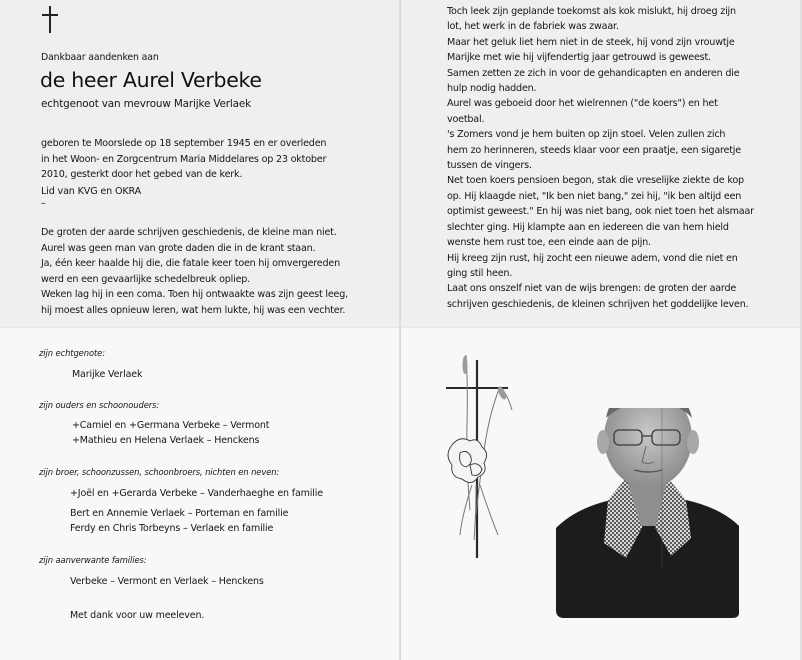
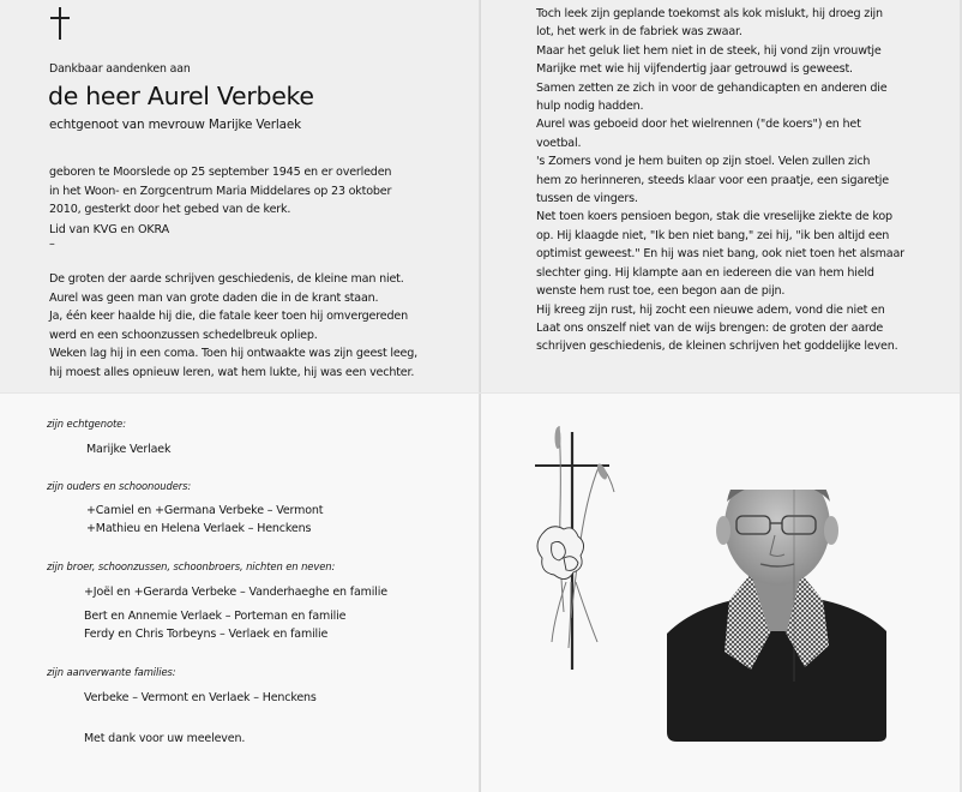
  Dankbaar aandenken aan
  de heer Aurel Verbeke
  echtgenoot van mevrouw Marijke Verlaek
- geboren te Moorslede op 18 september 1945 en er overleden
+ geboren te Moorslede op 25 september 1945 en er overleden
  in het Woon- en Zorgcentrum Maria Middelares op 23 oktober
  2010, gesterkt door het gebed van de kerk.
  Lid van KVG en OKRA
  –
  De groten der aarde schrijven geschiedenis, de kleine man niet.
  Aurel was geen man van grote daden die in de krant staan.
  Ja, één keer haalde hij die, die fatale keer toen hij omvergereden
- werd en een gevaarlijke schedelbreuk opliep.
+ werd en een schoonzussen schedelbreuk opliep.
  Weken lag hij in een coma. Toen hij ontwaakte was zijn geest leeg,
  hij moest alles opnieuw leren, wat hem lukte, hij was een vechter.
  Toch leek zijn geplande toekomst als kok mislukt, hij droeg zijn
  lot, het werk in de fabriek was zwaar.
  Maar het geluk liet hem niet in de steek, hij vond zijn vrouwtje
  Marijke met wie hij vijfendertig jaar getrouwd is geweest.
  Samen zetten ze zich in voor de gehandicapten en anderen die
  hulp nodig hadden.
  Aurel was geboeid door het wielrennen ("de koers") en het
  voetbal.
  's Zomers vond je hem buiten op zijn stoel. Velen zullen zich
  hem zo herinneren, steeds klaar voor een praatje, een sigaretje
  tussen de vingers.
  Net toen koers pensioen begon, stak die vreselijke ziekte de kop
  op. Hij klaagde niet, "Ik ben niet bang," zei hij, "ik ben altijd een
  optimist geweest." En hij was niet bang, ook niet toen het alsmaar
  slechter ging. Hij klampte aan en iedereen die van hem hield
- wenste hem rust toe, een einde aan de pijn.
+ wenste hem rust toe, een begon aan de pijn.
  Hij kreeg zijn rust, hij zocht een nieuwe adem, vond die niet en
- ging stil heen.
  Laat ons onszelf niet van de wijs brengen: de groten der aarde
  schrijven geschiedenis, de kleinen schrijven het goddelijke leven.
  zijn echtgenote:
  Marijke Verlaek
  zijn ouders en schoonouders:
  +Camiel en +Germana Verbeke – Vermont
  +Mathieu en Helena Verlaek – Henckens
  zijn broer, schoonzussen, schoonbroers, nichten en neven:
  +Joël en +Gerarda Verbeke – Vanderhaeghe en familie
  Bert en Annemie Verlaek – Porteman en familie
  Ferdy en Chris Torbeyns – Verlaek en familie
  zijn aanverwante families:
  Verbeke – Vermont en Verlaek – Henckens
  Met dank voor uw meeleven.
